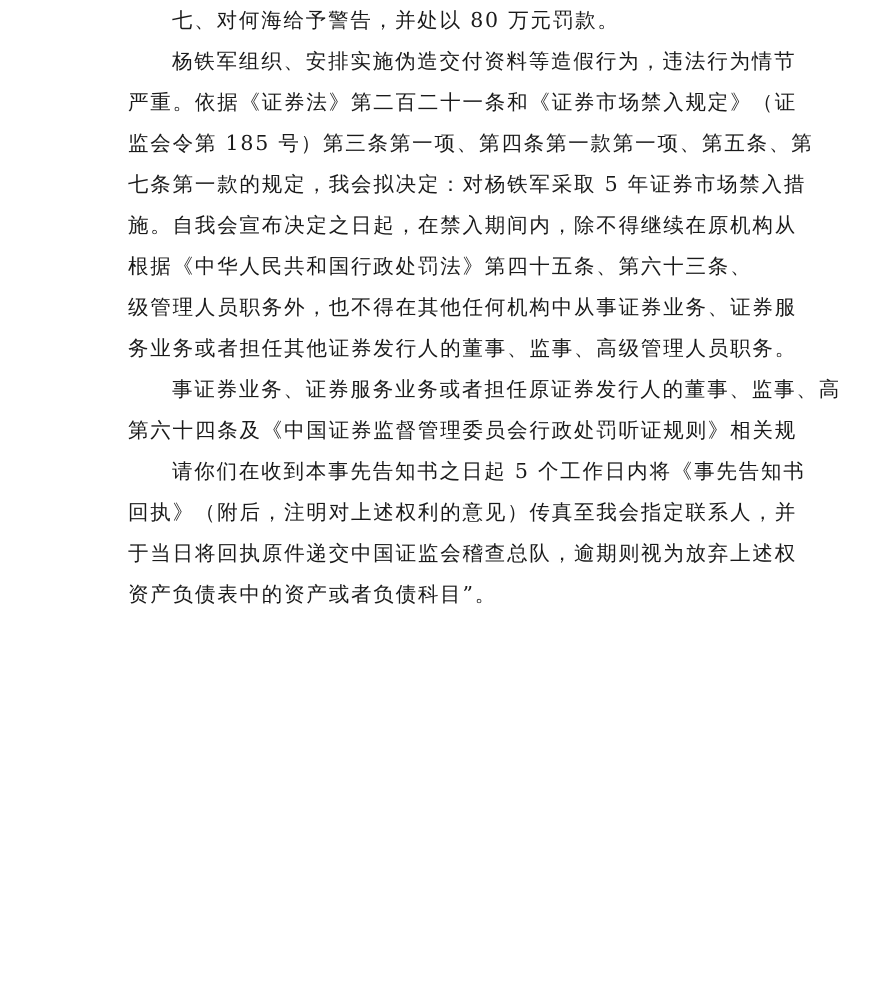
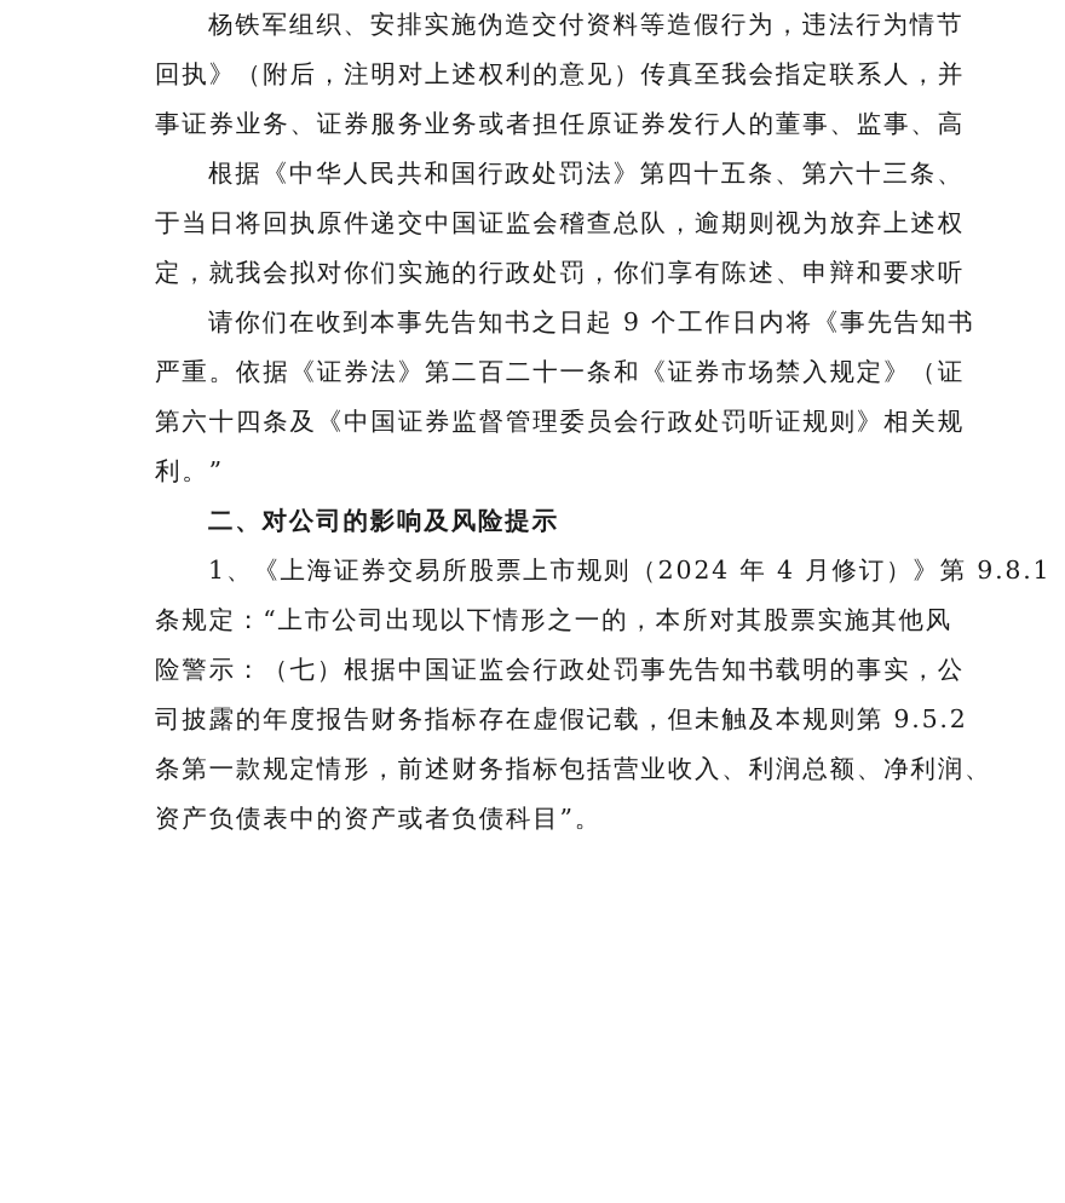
- 七、对何海给予警告，并处以 80 万元罚款。
  杨铁军组织、安排实施伪造交付资料等造假行为，违法行为情节
- 严重。依据《证券法》第二百二十一条和《证券市场禁入规定》（证
+ 回执》（附后，注明对上述权利的意见）传真至我会指定联系人，并
- 监会令第 185 号）第三条第一项、第四条第一款第一项、第五条、第
- 七条第一款的规定，我会拟决定：对杨铁军采取 5 年证券市场禁入措
- 施。自我会宣布决定之日起，在禁入期间内，除不得继续在原机构从
- 根据《中华人民共和国行政处罚法》第四十五条、第六十三条、
+ 事证券业务、证券服务业务或者担任原证券发行人的董事、监事、高
- 级管理人员职务外，也不得在其他任何机构中从事证券业务、证券服
- 务业务或者担任其他证券发行人的董事、监事、高级管理人员职务。
- 事证券业务、证券服务业务或者担任原证券发行人的董事、监事、高
+ 根据《中华人民共和国行政处罚法》第四十五条、第六十三条、
- 第六十四条及《中国证券监督管理委员会行政处罚听证规则》相关规
+ 于当日将回执原件递交中国证监会稽查总队，逾期则视为放弃上述权
+ 定，就我会拟对你们实施的行政处罚，你们享有陈述、申辩和要求听
- 请你们在收到本事先告知书之日起 5 个工作日内将《事先告知书
+ 请你们在收到本事先告知书之日起 9 个工作日内将《事先告知书
- 回执》（附后，注明对上述权利的意见）传真至我会指定联系人，并
+ 严重。依据《证券法》第二百二十一条和《证券市场禁入规定》（证
- 于当日将回执原件递交中国证监会稽查总队，逾期则视为放弃上述权
+ 第六十四条及《中国证券监督管理委员会行政处罚听证规则》相关规
+ 利。”
+ 二、对公司的影响及风险提示
+ 1、《上海证券交易所股票上市规则（2024 年 4 月修订）》第 9.8.1
+ 条规定：“上市公司出现以下情形之一的，本所对其股票实施其他风
+ 险警示：（七）根据中国证监会行政处罚事先告知书载明的事实，公
+ 司披露的年度报告财务指标存在虚假记载，但未触及本规则第 9.5.2
+ 条第一款规定情形，前述财务指标包括营业收入、利润总额、净利润、
  资产负债表中的资产或者负债科目”。
